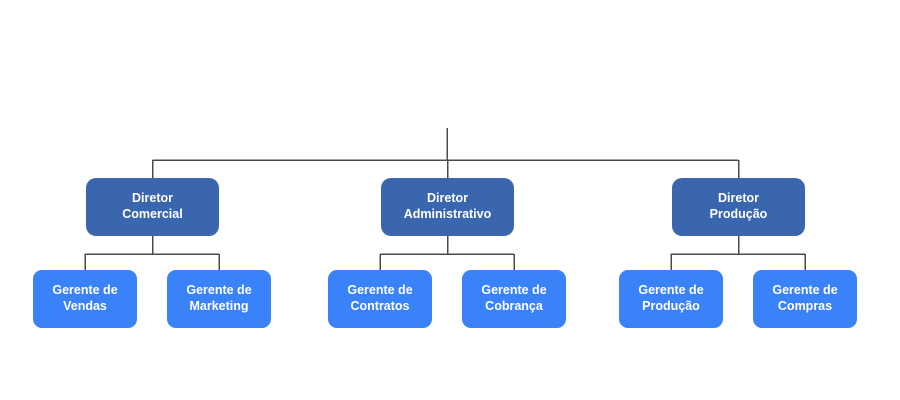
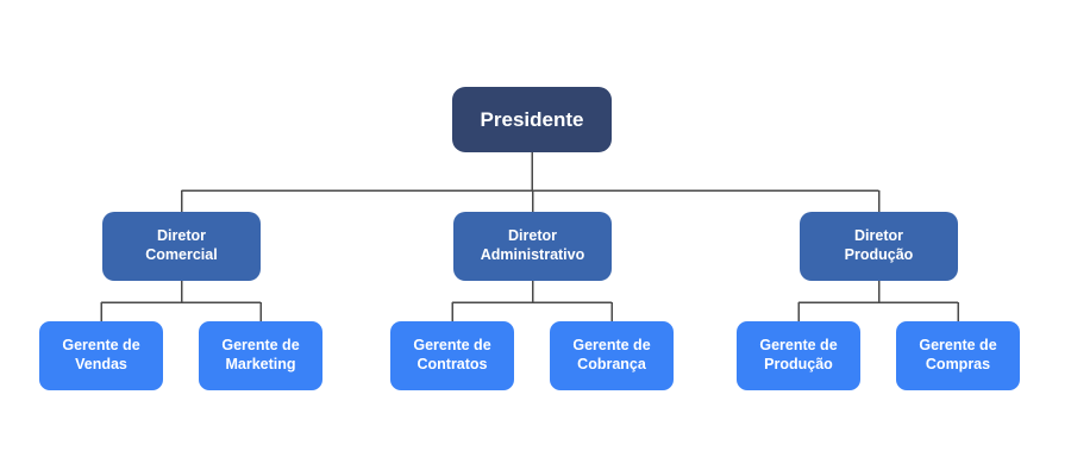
+ Presidente
  Diretor
  Comercial
  Gerente de
  Vendas
  Gerente de
  Marketing
  Diretor
  Administrativo
  Gerente de
  Contratos
  Gerente de
  Cobrança
  Diretor
  Produção
  Gerente de
  Produção
  Gerente de
  Compras
